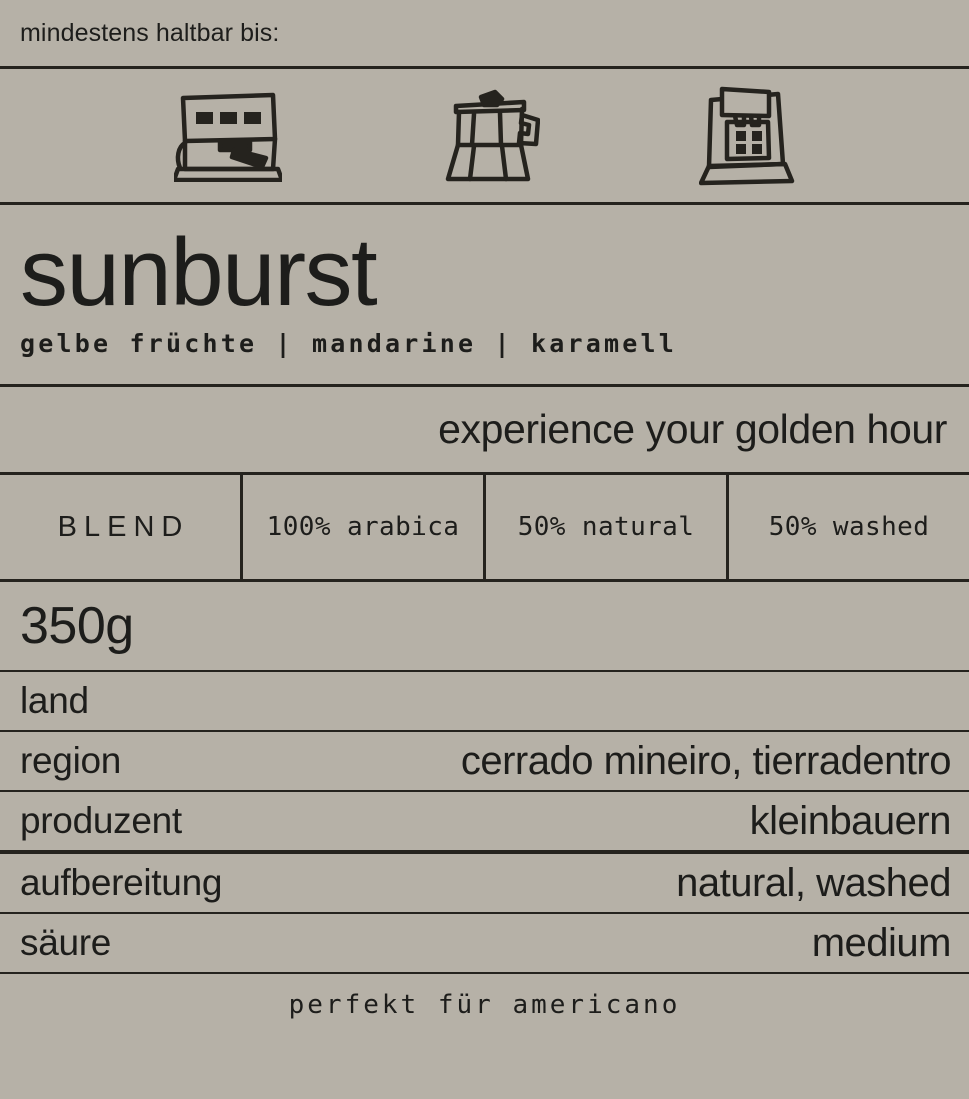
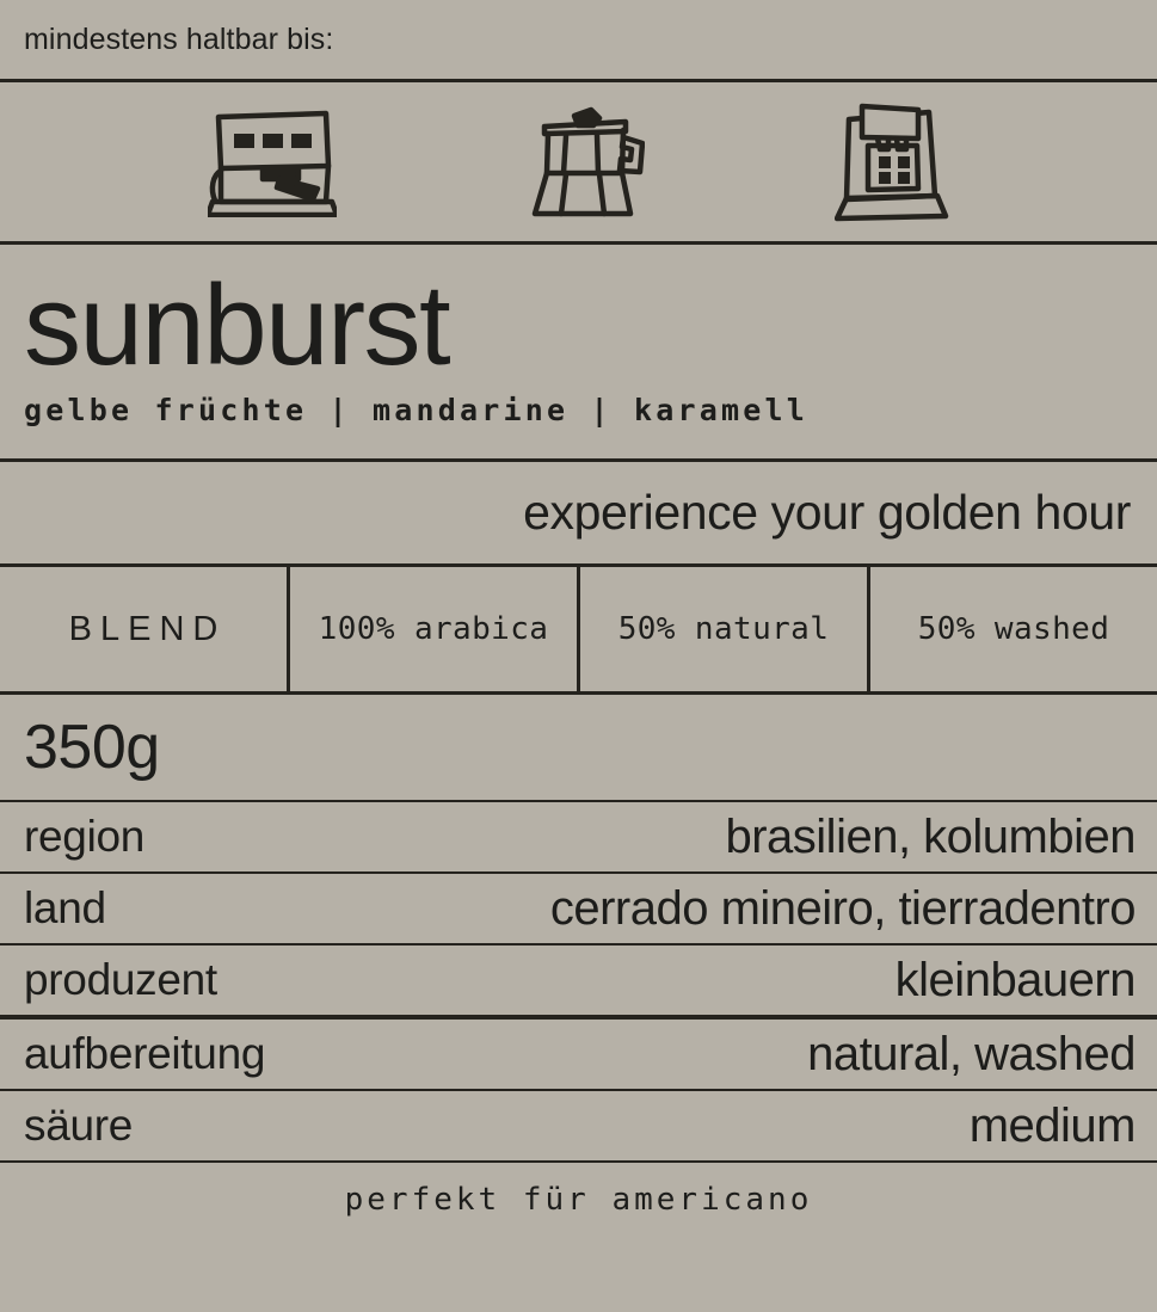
  mindestens haltbar bis:
  sunburst
  gelbe früchte | mandarine | karamell
  experience your golden hour
  BLEND
  100% arabica
  50% natural
  50% washed
  350g
- land
+ region
+ brasilien, kolumbien
- region
+ land
  cerrado mineiro, tierradentro
  produzent
  kleinbauern
  aufbereitung
  natural, washed
  säure
  medium
  perfekt für americano
